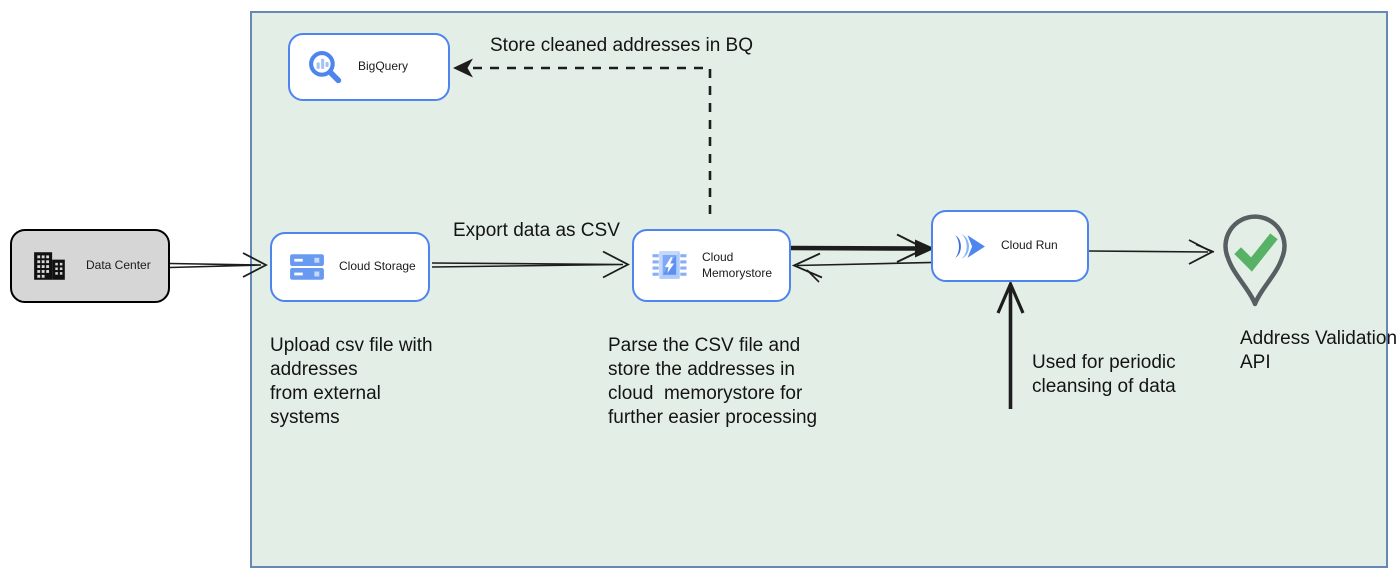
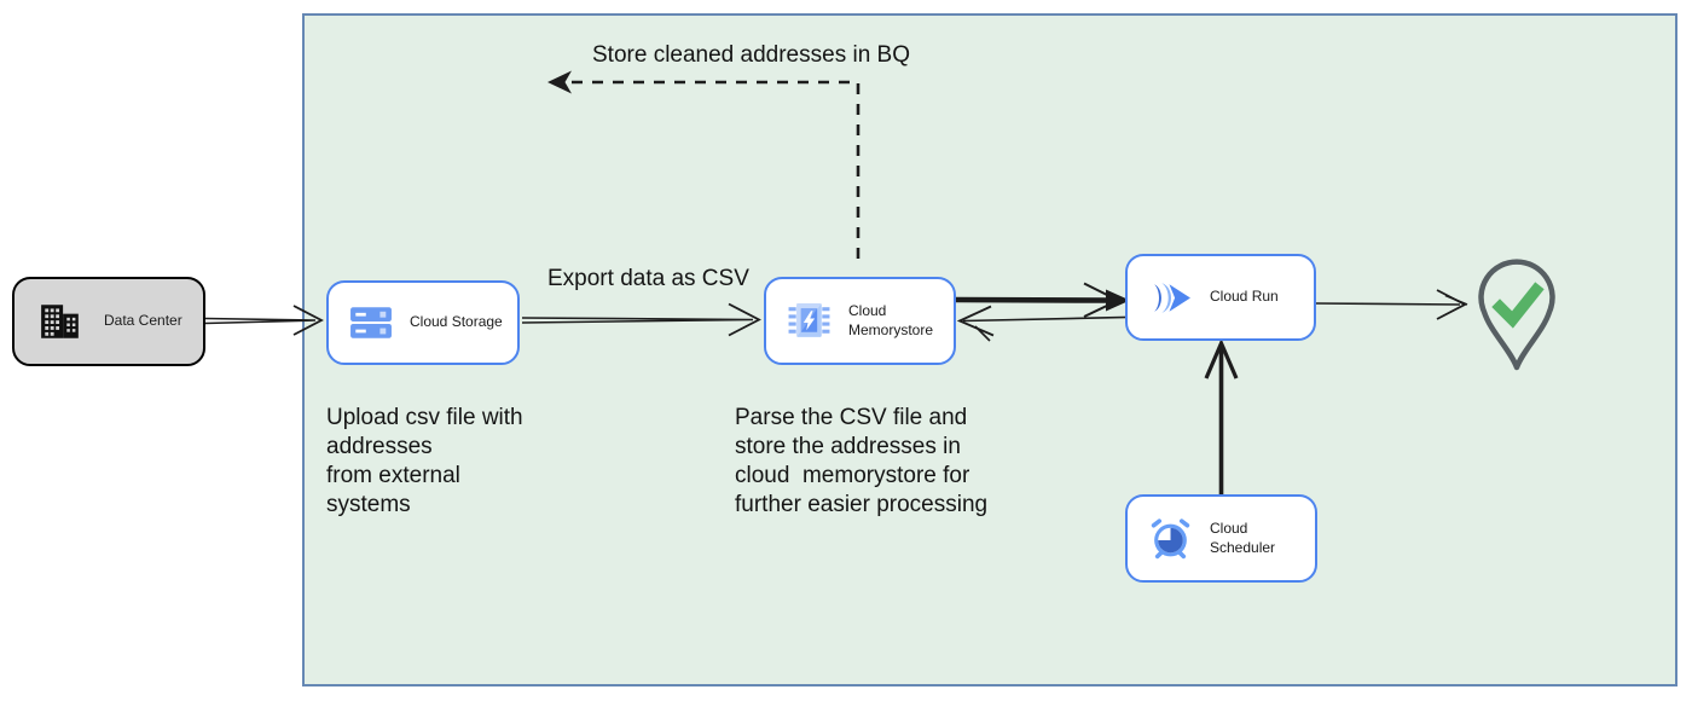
  Data Center
- BigQuery
  Cloud Storage
  Cloud Memorystore
  Cloud Run
+ Cloud Scheduler
  Store cleaned addresses in BQ
  Export data as CSV
  Upload csv file with
  addresses
  from external
  systems
  Parse the CSV file and
  store the addresses in
  cloud memorystore for
  further easier processing
- Used for periodic
- cleansing of data
- Address Validation
- API
